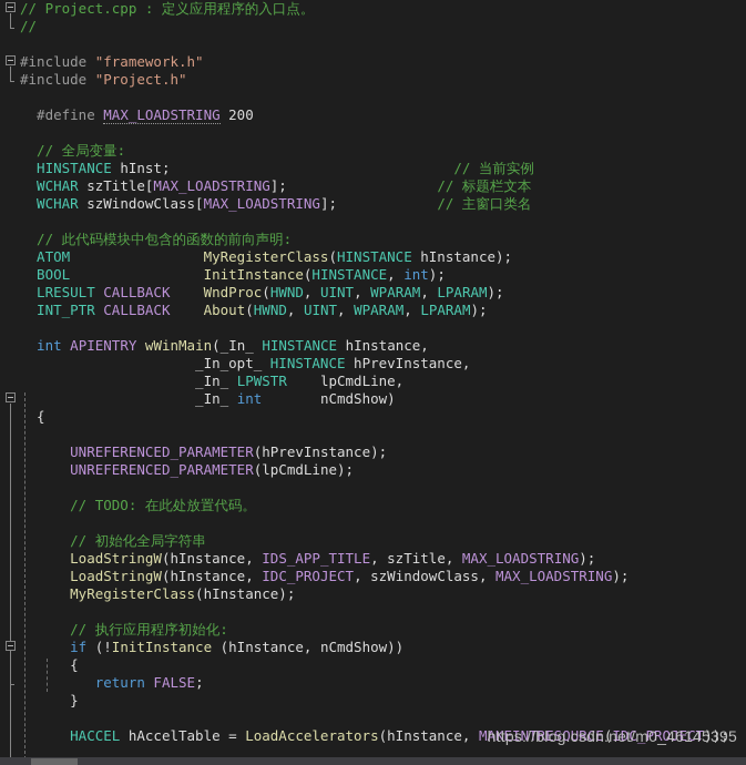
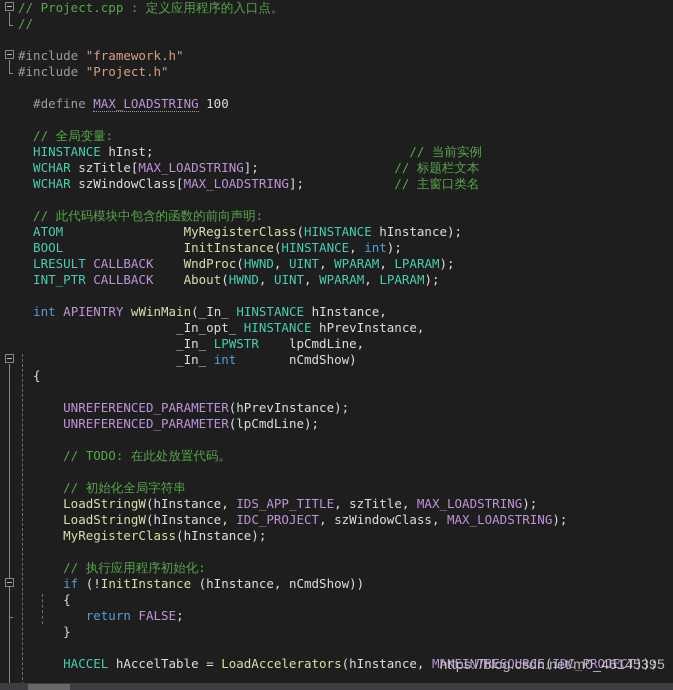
  // Project.cpp : 定义应用程序的入口点。
  //
  #include "framework.h"
  #include "Project.h"
- #define MAX_LOADSTRING 200
+ #define MAX_LOADSTRING 100
  // 全局变量:
  HINSTANCE hInst; // 当前实例
  WCHAR szTitle[MAX_LOADSTRING]; // 标题栏文本
  WCHAR szWindowClass[MAX_LOADSTRING]; // 主窗口类名
  // 此代码模块中包含的函数的前向声明:
  ATOM MyRegisterClass(HINSTANCE hInstance);
  BOOL InitInstance(HINSTANCE, int);
  LRESULT CALLBACK WndProc(HWND, UINT, WPARAM, LPARAM);
  INT_PTR CALLBACK About(HWND, UINT, WPARAM, LPARAM);
  int APIENTRY wWinMain(_In_ HINSTANCE hInstance,
  _In_opt_ HINSTANCE hPrevInstance,
  _In_ LPWSTR lpCmdLine,
  _In_ int nCmdShow)
  {
  UNREFERENCED_PARAMETER(hPrevInstance);
  UNREFERENCED_PARAMETER(lpCmdLine);
  // TODO: 在此处放置代码。
  // 初始化全局字符串
  LoadStringW(hInstance, IDS_APP_TITLE, szTitle, MAX_LOADSTRING);
  LoadStringW(hInstance, IDC_PROJECT, szWindowClass, MAX_LOADSTRING);
  MyRegisterClass(hInstance);
  // 执行应用程序初始化:
  if (!InitInstance (hInstance, nCmdShow))
  {
  return FALSE;
  }
  HACCEL hAccelTable = LoadAccelerators(hInstance, MAKEINTRESOURCE(IDC_PROJECT));
  https://blog.csdn.net/m0_46145395
